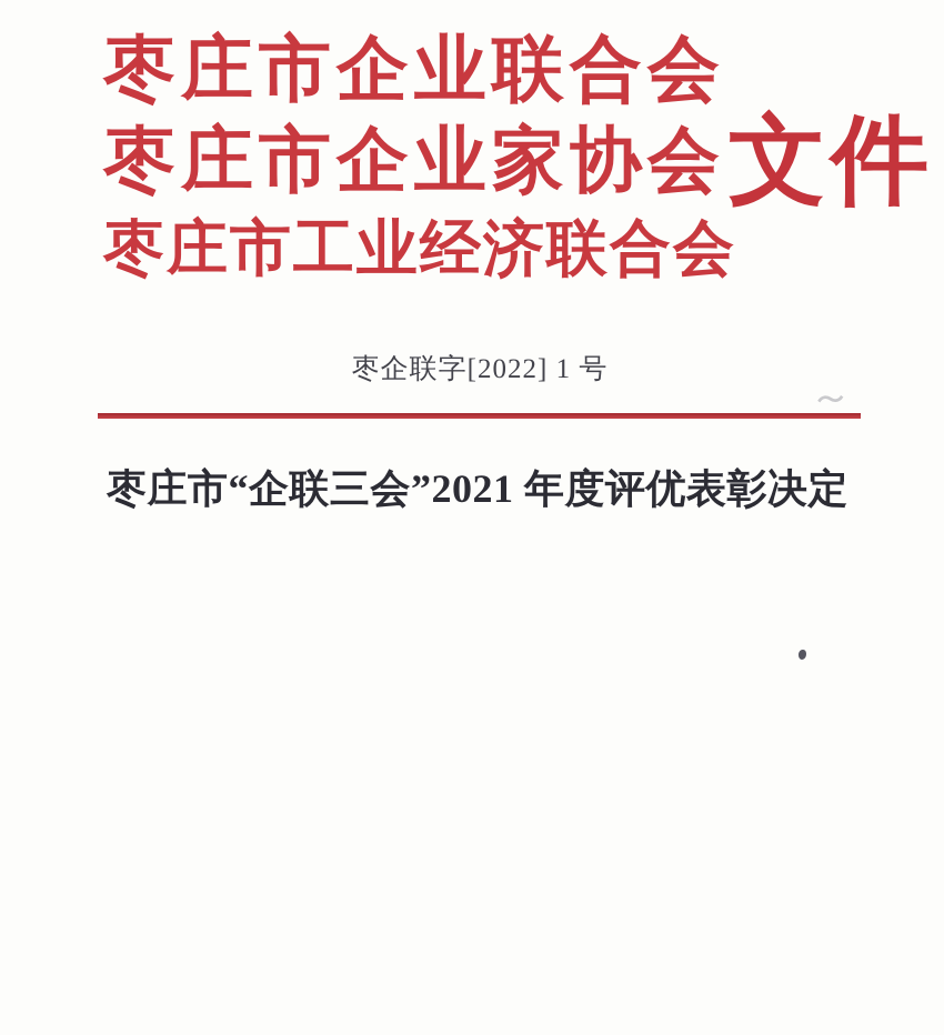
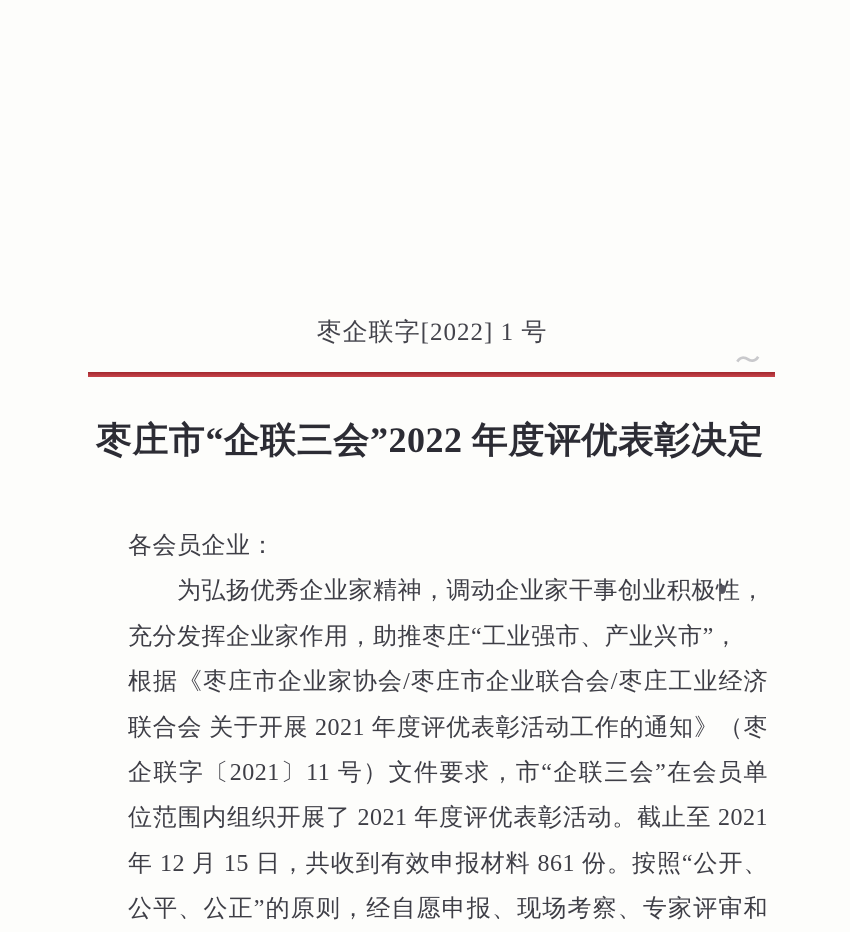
- 枣庄市企业联合会
- 枣庄市企业家协会
- 枣庄市工业经济联合会
- 文件
  枣企联字[2022] 1 号
- 枣庄市“企联三会”2021 年度评优表彰决定
+ 枣庄市“企联三会”2022 年度评优表彰决定
+ 各会员企业：
+ 为弘扬优秀企业家精神，调动企业家干事创业积极性，
+ 充分发挥企业家作用，助推枣庄“工业强市、产业兴市”，
+ 根据《枣庄市企业家协会/枣庄市企业联合会/枣庄工业经济
+ 联合会 关于开展 2021 年度评优表彰活动工作的通知》（枣
+ 企联字〔2021〕11 号）文件要求，市“企联三会”在会员单
+ 位范围内组织开展了 2021 年度评优表彰活动。截止至 2021
+ 年 12 月 15 日，共收到有效申报材料 861 份。按照“公开、
+ 公平、公正”的原则，经自愿申报、现场考察、专家评审和
